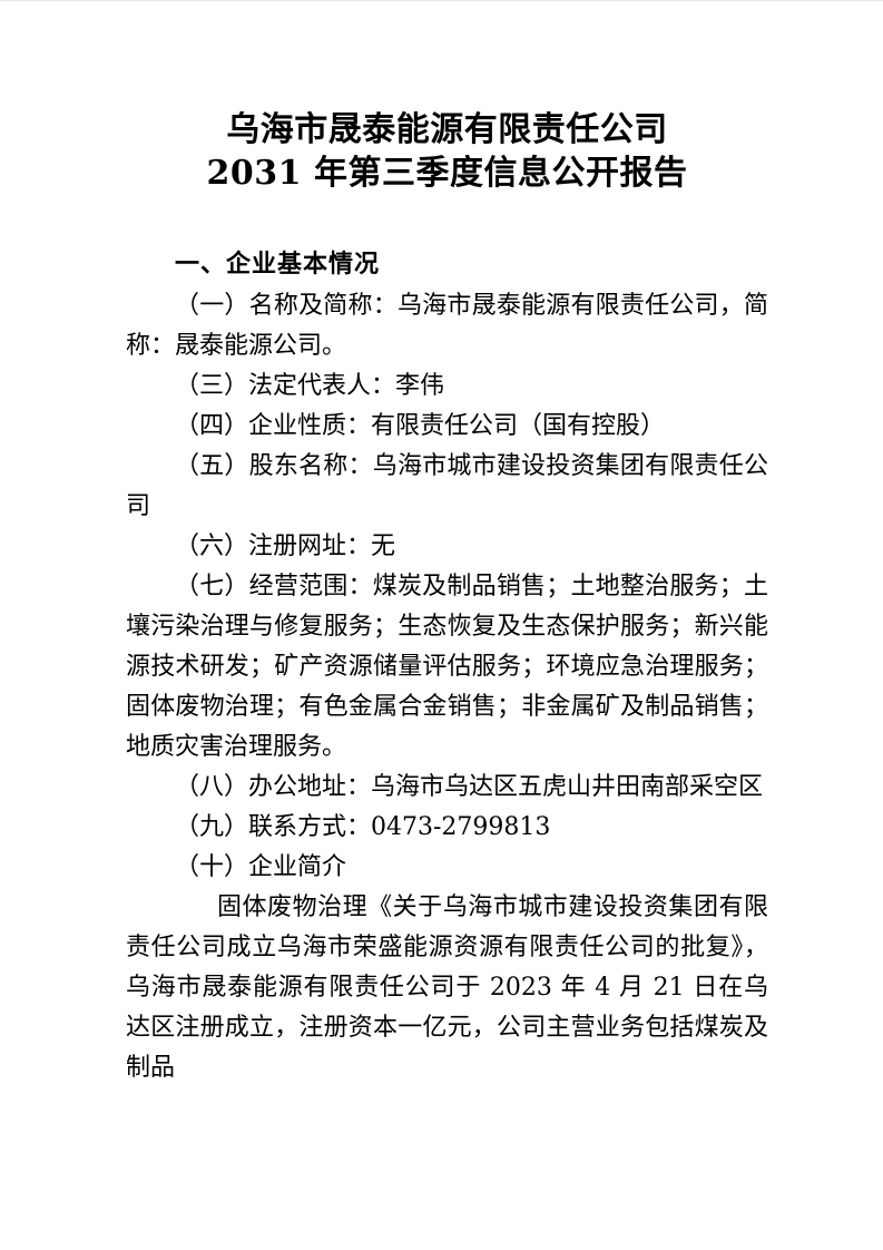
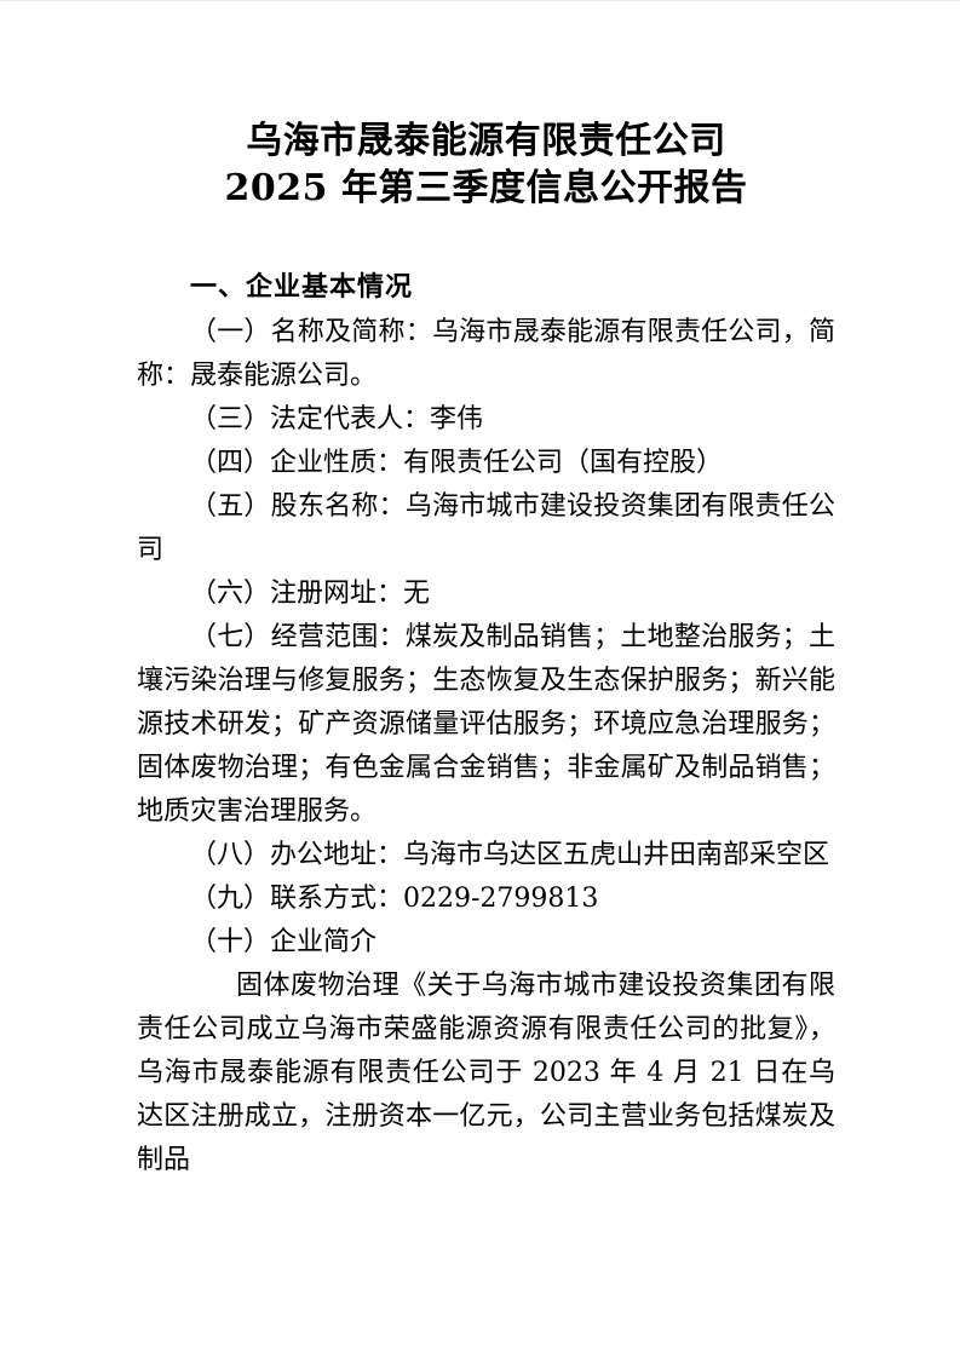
  乌海市晟泰能源有限责任公司
- 2031 年第三季度信息公开报告
+ 2025 年第三季度信息公开报告
  一、企业基本情况
  （一）名称及简称：乌海市晟泰能源有限责任公司，简称：晟泰能源公司。
  （三）法定代表人：李伟
  （四）企业性质：有限责任公司（国有控股）
  （五）股东名称：乌海市城市建设投资集团有限责任公司
  （六）注册网址：无
  （七）经营范围：煤炭及制品销售；土地整治服务；土壤污染治理与修复服务；生态恢复及生态保护服务；新兴能源技术研发；矿产资源储量评估服务；环境应急治理服务；固体废物治理；有色金属合金销售；非金属矿及制品销售；地质灾害治理服务。
  （八）办公地址：乌海市乌达区五虎山井田南部采空区
- （九）联系方式：0473-2799813
+ （九）联系方式：0229-2799813
  （十）企业简介
  固体废物治理《关于乌海市城市建设投资集团有限责任公司成立乌海市荣盛能源资源有限责任公司的批复》，乌海市晟泰能源有限责任公司于 2023 年 4 月 21 日在乌达区注册成立，注册资本一亿元，公司主营业务包括煤炭及制品
